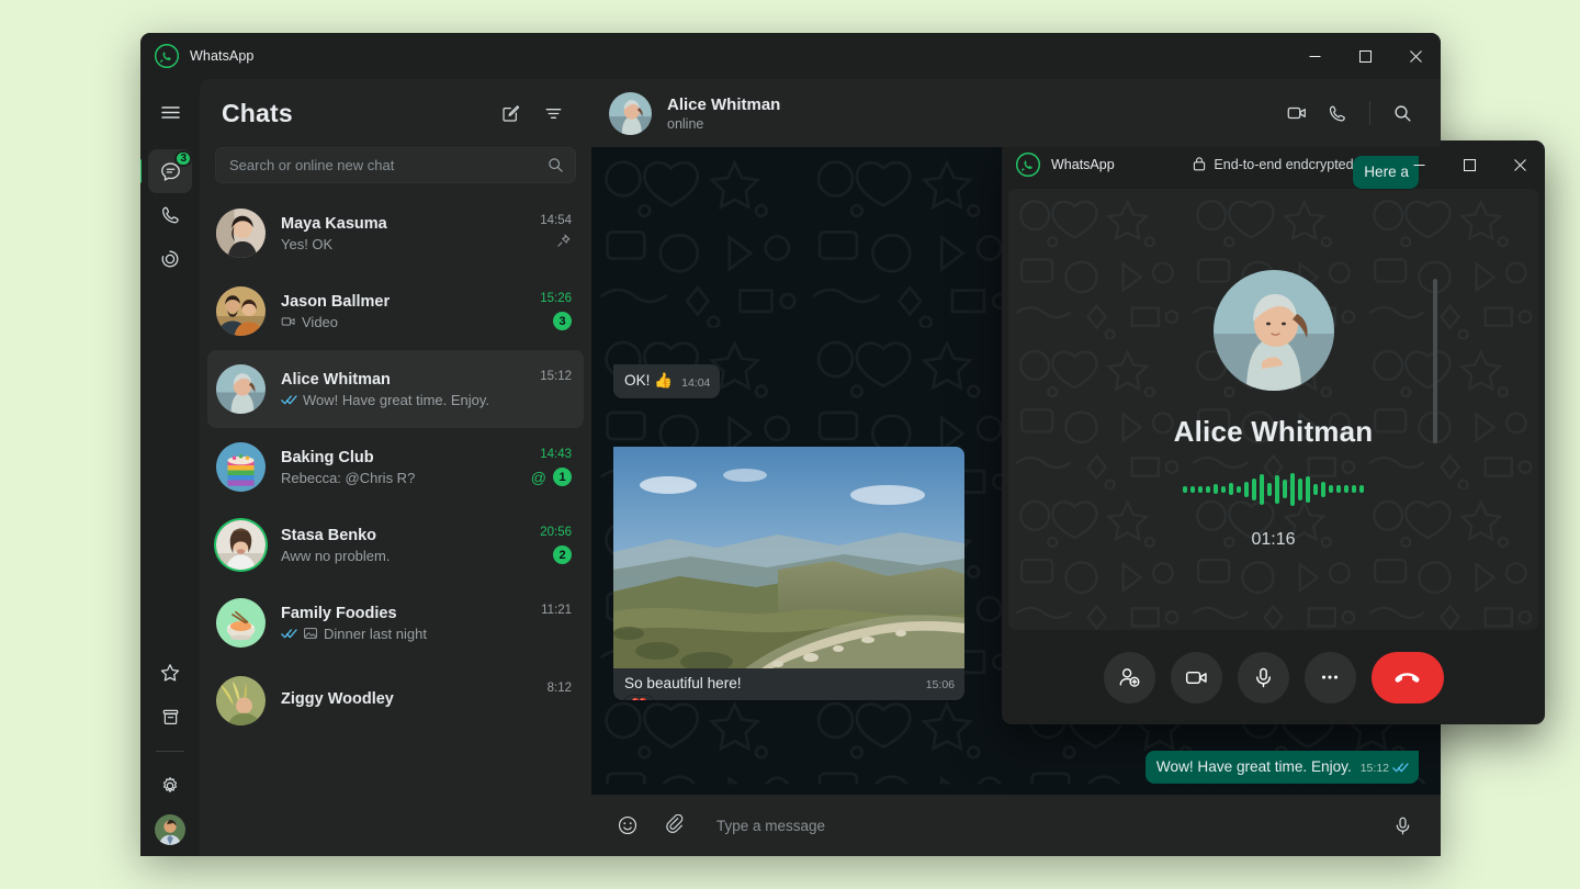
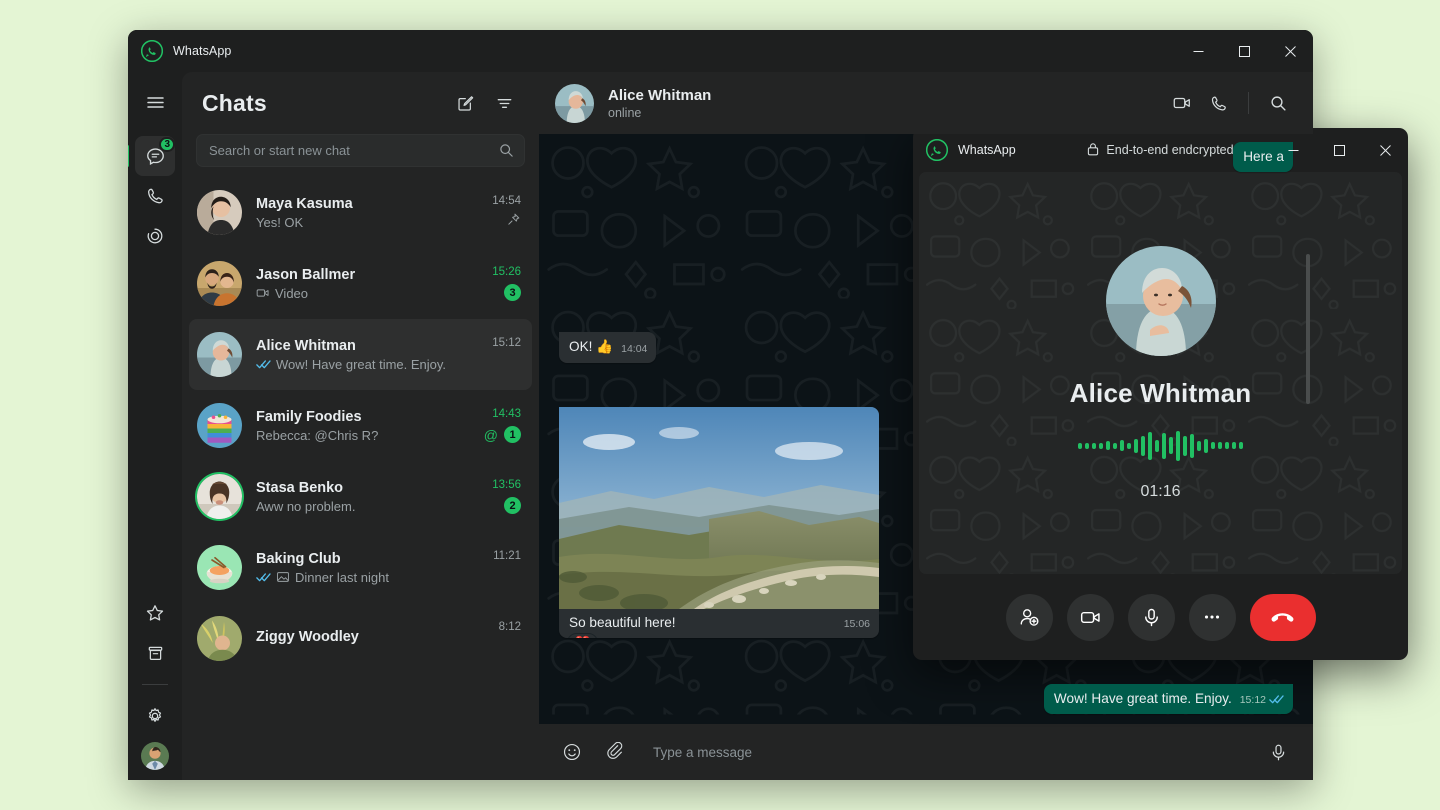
  WhatsApp
  3
  Chats
- Search or online new chat
+ Search or start new chat
  Maya Kasuma
  Yes! OK
  14:54
  Jason Ballmer
  Video
  15:26
  3
  Alice Whitman
  Wow! Have great time. Enjoy.
  15:12
- Baking Club
+ Family Foodies
  Rebecca: @Chris R?
  14:43
  @
  1
  Stasa Benko
  Aww no problem.
- 20:56
+ 13:56
  2
- Family Foodies
+ Baking Club
  Dinner last night
  11:21
  Ziggy Woodley
  8:12
  Alice Whitman
  online
  Here a
  OK! 👍
  14:04
  So beautiful here!
  15:06
  Wow! Have great time. Enjoy.
  15:12
  Type a message
  WhatsApp
  End-to-end endcrypted
  Alice Whitman
  01:16
